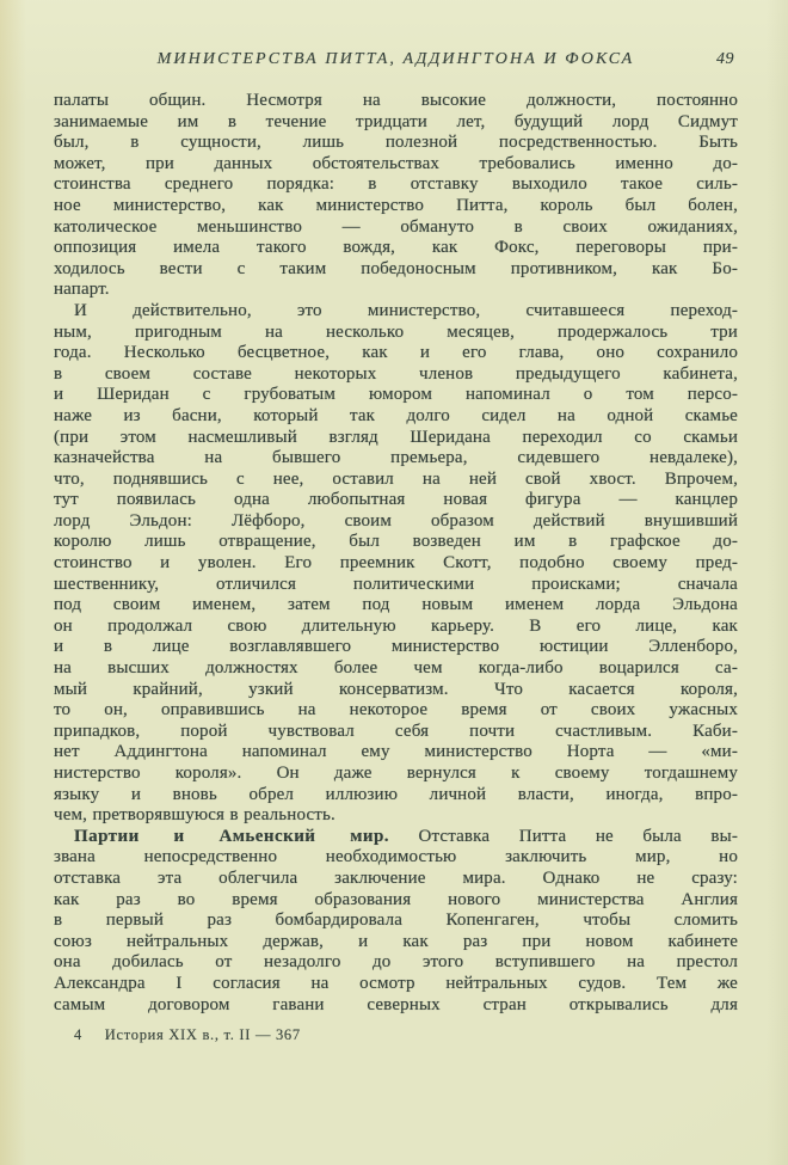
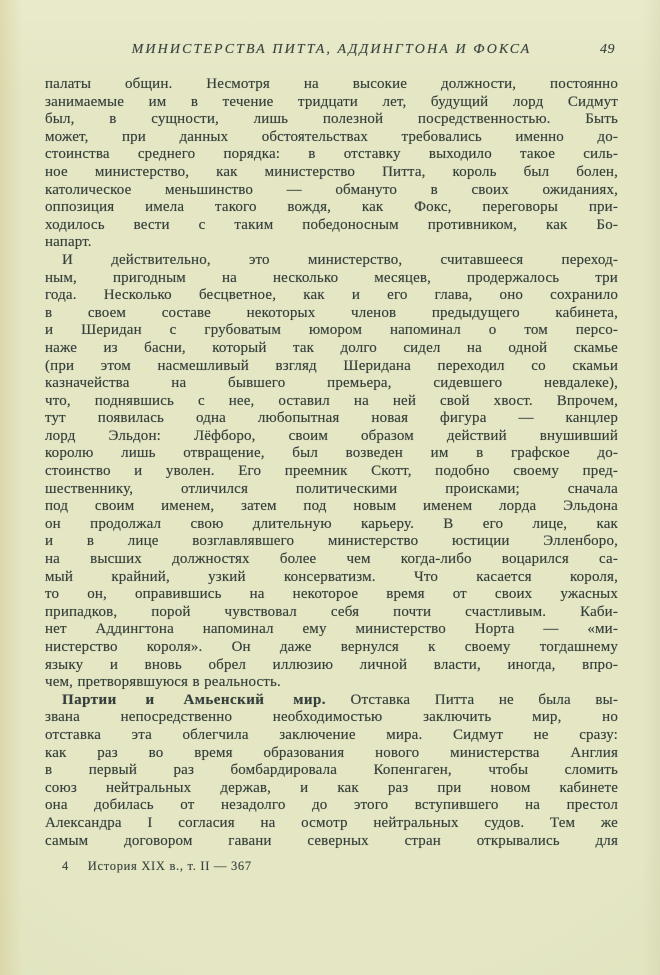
  МИНИСТЕРСТВА ПИТТА, АДДИНГТОНА И ФОКСА
  49
  палаты общин. Несмотря на высокие должности, постоянно
  занимаемые им в течение тридцати лет, будущий лорд Сидмут
  был, в сущности, лишь полезной посредственностью. Быть
  может, при данных обстоятельствах требовались именно до-
  стоинства среднего порядка: в отставку выходило такое силь-
  ное министерство, как министерство Питта, король был болен,
  католическое меньшинство — обмануто в своих ожиданиях,
  оппозиция имела такого вождя, как Фокс, переговоры при-
  ходилось вести с таким победоносным противником, как Бо-
  напарт.
  И действительно, это министерство, считавшееся переход-
  ным, пригодным на несколько месяцев, продержалось три
  года. Несколько бесцветное, как и его глава, оно сохранило
  в своем составе некоторых членов предыдущего кабинета,
  и Шеридан с грубоватым юмором напоминал о том персо-
  наже из басни, который так долго сидел на одной скамье
  (при этом насмешливый взгляд Шеридана переходил со скамьи
  казначейства на бывшего премьера, сидевшего невдалеке),
  что, поднявшись с нее, оставил на ней свой хвост. Впрочем,
  тут появилась одна любопытная новая фигура — канцлер
  лорд Эльдон: Лёфборо, своим образом действий внушивший
  королю лишь отвращение, был возведен им в графское до-
  стоинство и уволен. Его преемник Скотт, подобно своему пред-
  шественнику, отличился политическими происками; сначала
  под своим именем, затем под новым именем лорда Эльдона
  он продолжал свою длительную карьеру. В его лице, как
  и в лице возглавлявшего министерство юстиции Элленборо,
  на высших должностях более чем когда-либо воцарился са-
  мый крайний, узкий консерватизм. Что касается короля,
  то он, оправившись на некоторое время от своих ужасных
  припадков, порой чувствовал себя почти счастливым. Каби-
  нет Аддингтона напоминал ему министерство Норта — «ми-
  нистерство короля». Он даже вернулся к своему тогдашнему
  языку и вновь обрел иллюзию личной власти, иногда, впро-
  чем, претворявшуюся в реальность.
  Партии и Амьенский мир. Отставка Питта не была вы-
  звана непосредственно необходимостью заключить мир, но
- отставка эта облегчила заключение мира. Однако не сразу:
+ отставка эта облегчила заключение мира. Сидмут не сразу:
  как раз во время образования нового министерства Англия
  в первый раз бомбардировала Копенгаген, чтобы сломить
  союз нейтральных держав, и как раз при новом кабинете
  она добилась от незадолго до этого вступившего на престол
  Александра I согласия на осмотр нейтральных судов. Тем же
  самым договором гавани северных стран открывались для
  4 История XIX в., т. II — 367
